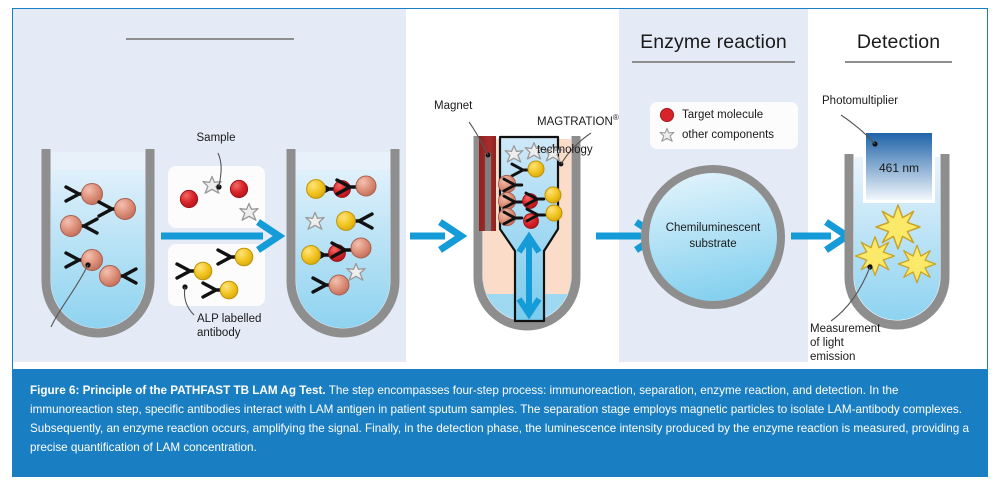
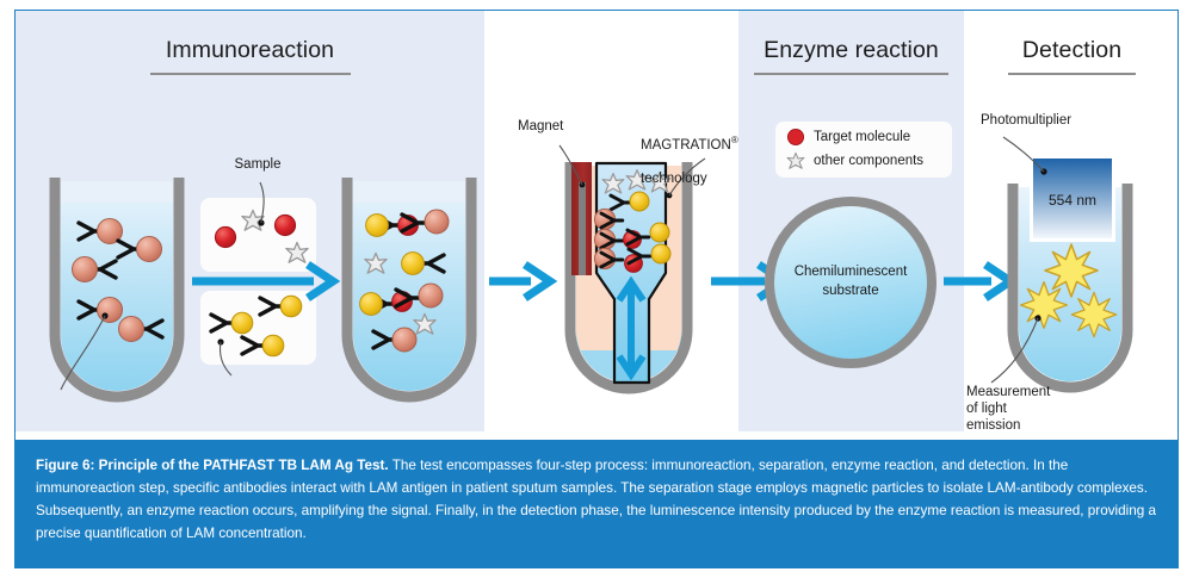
+ Immunoreaction
  Enzyme reaction
  Detection
  Sample
- ALP labelled
- antibody
  Magnet
  MAGTRATION®
  technology
  Target molecule
  other components
  Chemiluminescent
  substrate
  Photomultiplier
- 461 nm
+ 554 nm
  Measurement
  of light
  emission
- Figure 6: Principle of the PATHFAST TB LAM Ag Test. The step encompasses four-step process: immunoreaction, separation, enzyme reaction, and detection. In the immunoreaction step, specific antibodies interact with LAM antigen in patient sputum samples. The separation stage employs magnetic particles to isolate LAM-antibody complexes. Subsequently, an enzyme reaction occurs, amplifying the signal. Finally, in the detection phase, the luminescence intensity produced by the enzyme reaction is measured, providing a precise quantification of LAM concentration.
+ Figure 6: Principle of the PATHFAST TB LAM Ag Test. The test encompasses four-step process: immunoreaction, separation, enzyme reaction, and detection. In the immunoreaction step, specific antibodies interact with LAM antigen in patient sputum samples. The separation stage employs magnetic particles to isolate LAM-antibody complexes. Subsequently, an enzyme reaction occurs, amplifying the signal. Finally, in the detection phase, the luminescence intensity produced by the enzyme reaction is measured, providing a precise quantification of LAM concentration.
